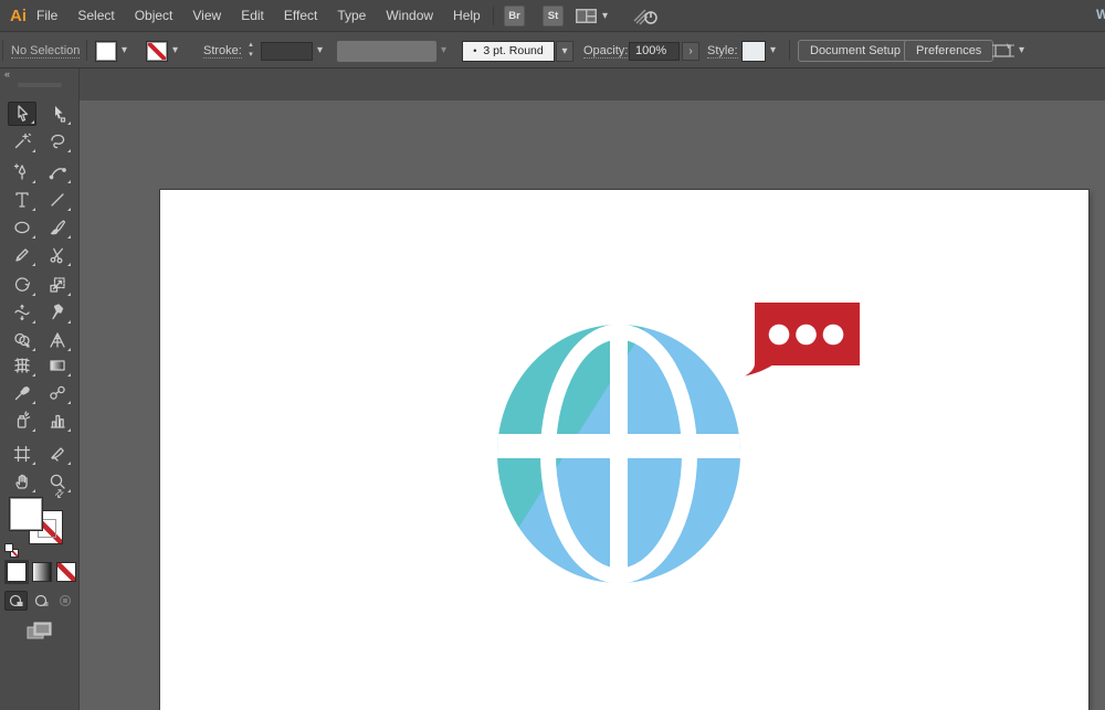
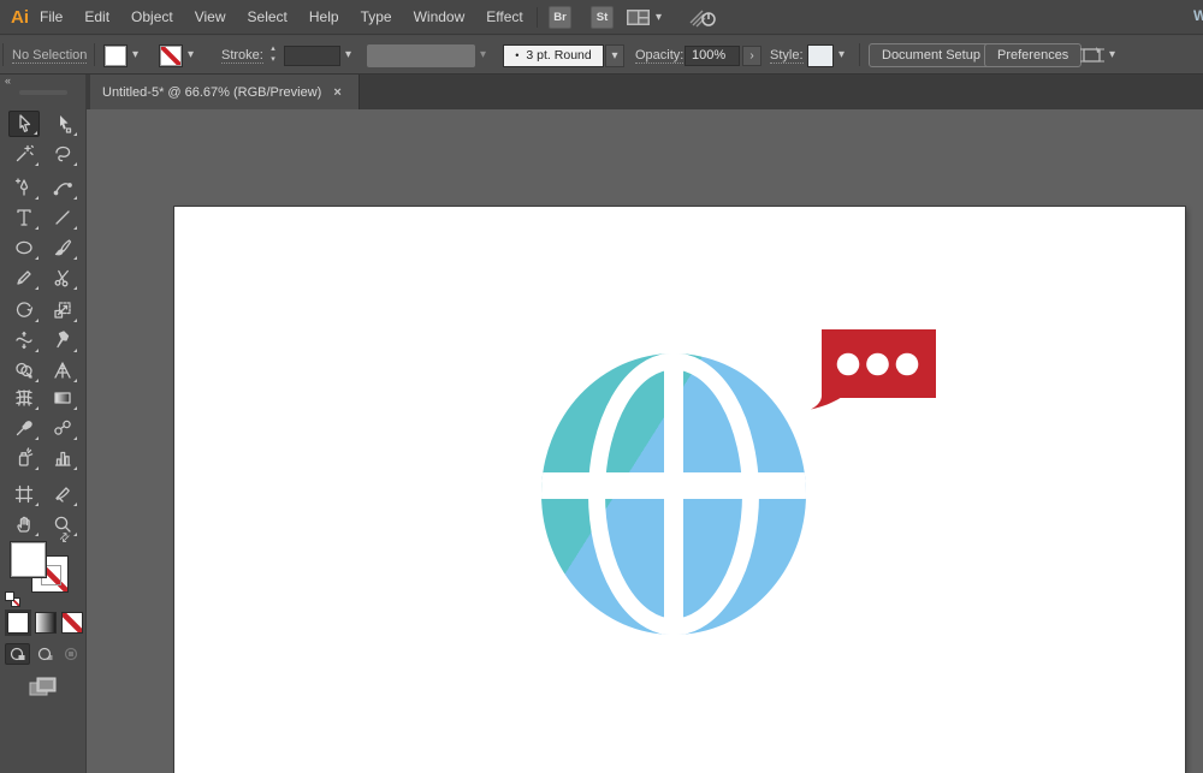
  Ai
  File
- Select
+ Edit
  Object
  View
- Edit
+ Select
- Effect
+ Help
  Type
  Window
- Help
+ Effect
  Br
  St
  ▾
  W
  No Selection
  ▾
  ▾
  Stroke:
  ▾
  ▾
  • 3 pt. Round
  ▾
  Opacity:
  100%
  ›
  Style:
  ▾
  Document Setup
  Preferences
  ▾
+ Untitled-5* @ 66.67% (RGB/Preview)
+ ×
  «
